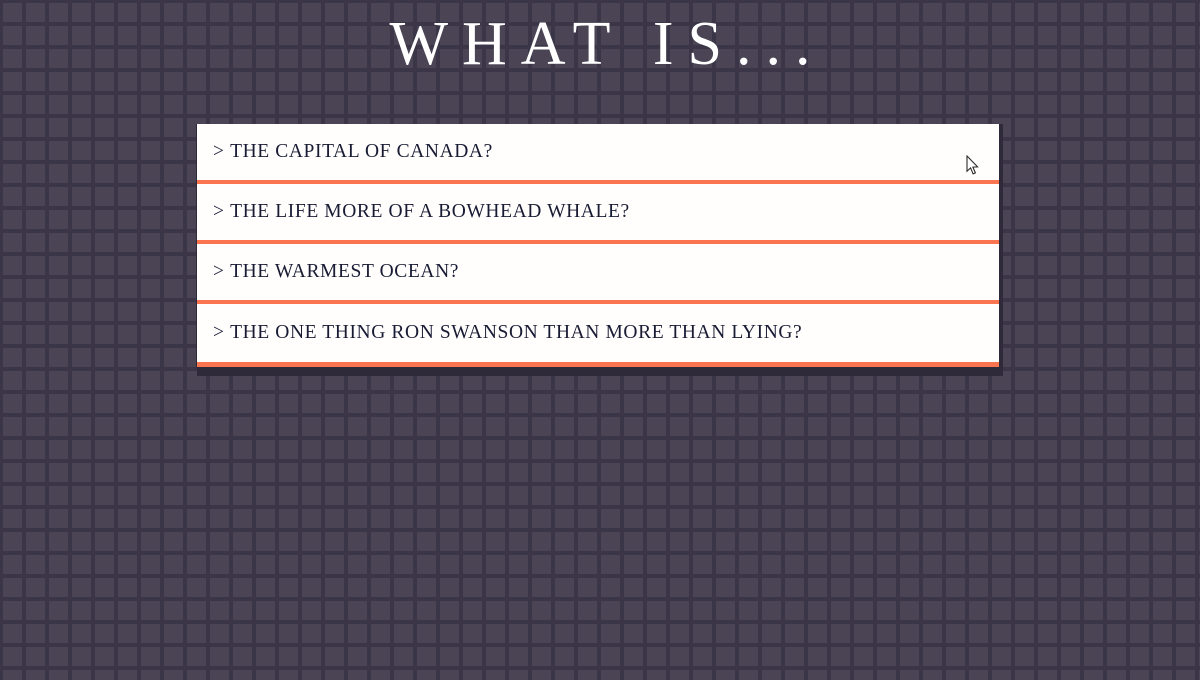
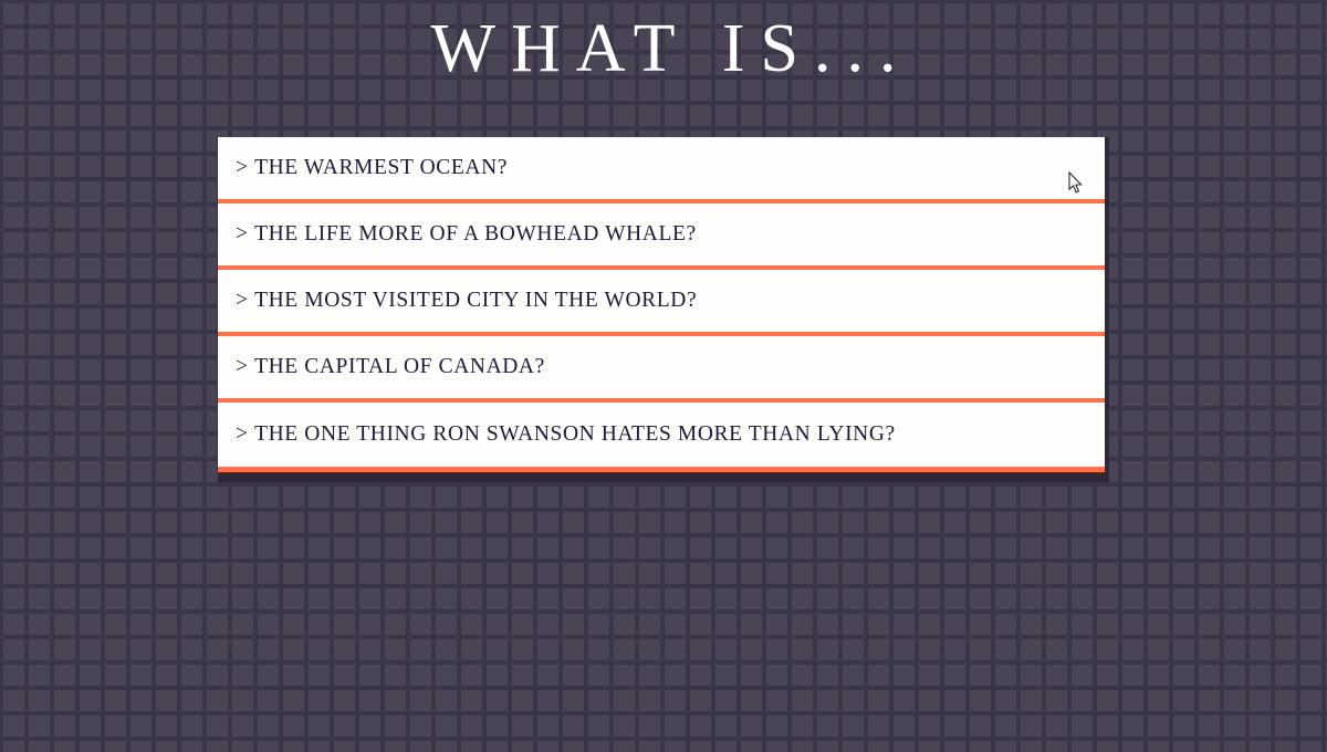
  WHAT IS...
- > THE CAPITAL OF CANADA?
+ > THE WARMEST OCEAN?
  > THE LIFE MORE OF A BOWHEAD WHALE?
+ > THE MOST VISITED CITY IN THE WORLD?
- > THE WARMEST OCEAN?
+ > THE CAPITAL OF CANADA?
- > THE ONE THING RON SWANSON THAN MORE THAN LYING?
+ > THE ONE THING RON SWANSON HATES MORE THAN LYING?
